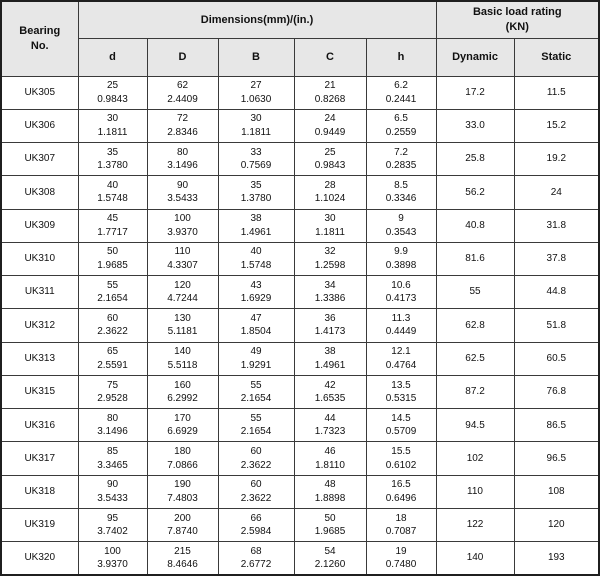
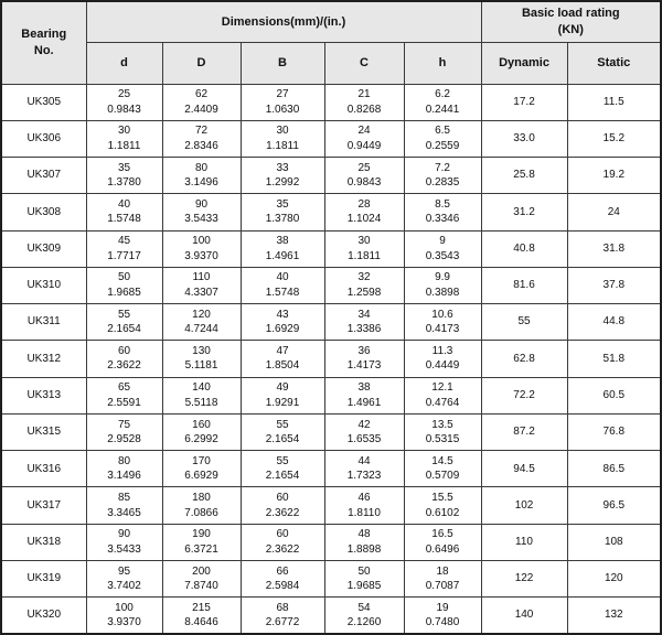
  Bearing No.	Dimensions(mm)/(in.)	Basic load rating (KN)
  d	D	B	C	h	Dynamic	Static
  UK305	250.9843	622.4409	271.0630	210.8268	6.20.2441	17.2	11.5
  UK306	301.1811	722.8346	301.1811	240.9449	6.50.2559	33.0	15.2
- UK307	351.3780	803.1496	330.7569	250.9843	7.20.2835	25.8	19.2
+ UK307	351.3780	803.1496	331.2992	250.9843	7.20.2835	25.8	19.2
- UK308	401.5748	903.5433	351.3780	281.1024	8.50.3346	56.2	24
+ UK308	401.5748	903.5433	351.3780	281.1024	8.50.3346	31.2	24
  UK309	451.7717	1003.9370	381.4961	301.1811	90.3543	40.8	31.8
  UK310	501.9685	1104.3307	401.5748	321.2598	9.90.3898	81.6	37.8
  UK311	552.1654	1204.7244	431.6929	341.3386	10.60.4173	55	44.8
  UK312	602.3622	1305.1181	471.8504	361.4173	11.30.4449	62.8	51.8
- UK313	652.5591	1405.5118	491.9291	381.4961	12.10.4764	62.5	60.5
+ UK313	652.5591	1405.5118	491.9291	381.4961	12.10.4764	72.2	60.5
  UK315	752.9528	1606.2992	552.1654	421.6535	13.50.5315	87.2	76.8
  UK316	803.1496	1706.6929	552.1654	441.7323	14.50.5709	94.5	86.5
  UK317	853.3465	1807.0866	602.3622	461.8110	15.50.6102	102	96.5
- UK318	903.5433	1907.4803	602.3622	481.8898	16.50.6496	110	108
+ UK318	903.5433	1906.3721	602.3622	481.8898	16.50.6496	110	108
  UK319	953.7402	2007.8740	662.5984	501.9685	180.7087	122	120
- UK320	1003.9370	2158.4646	682.6772	542.1260	190.7480	140	193
+ UK320	1003.9370	2158.4646	682.6772	542.1260	190.7480	140	132
